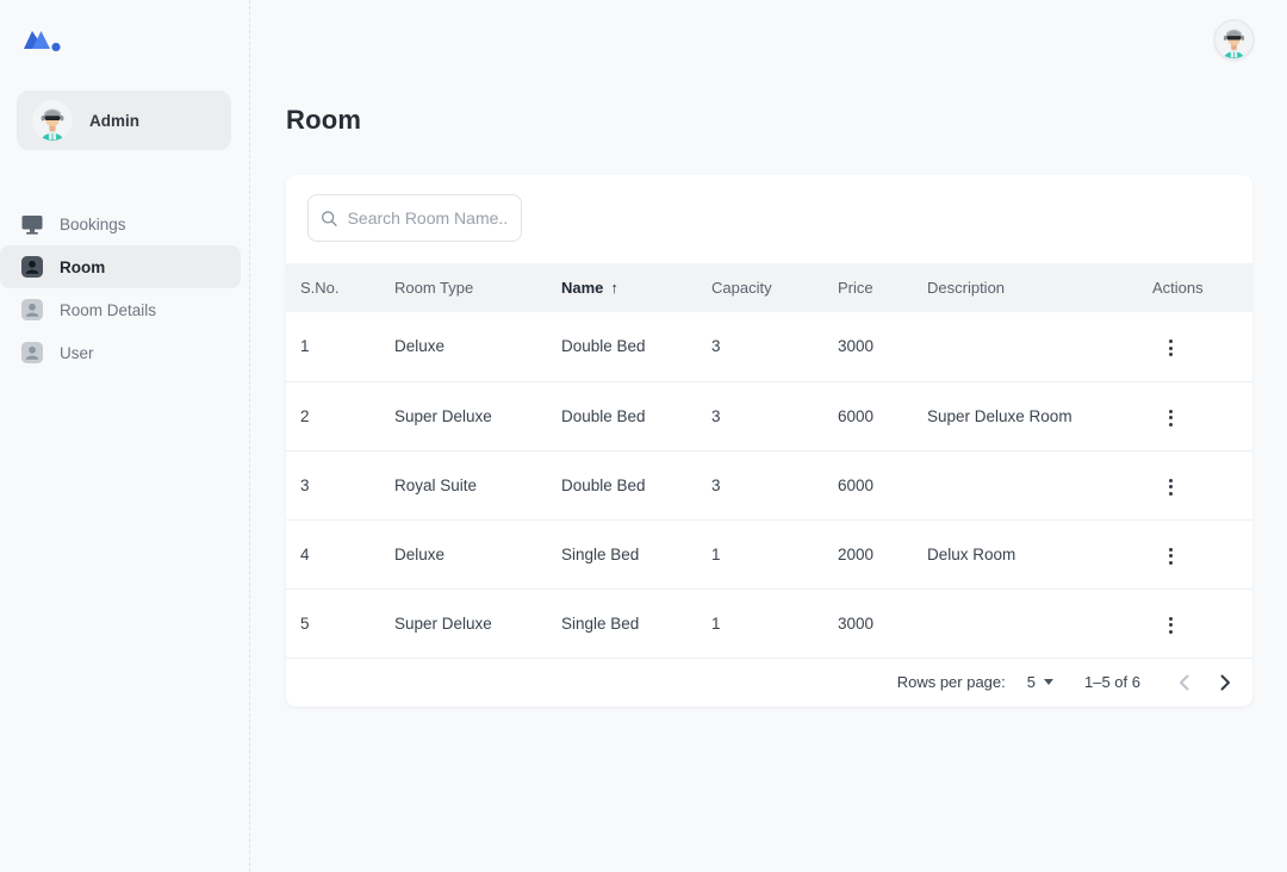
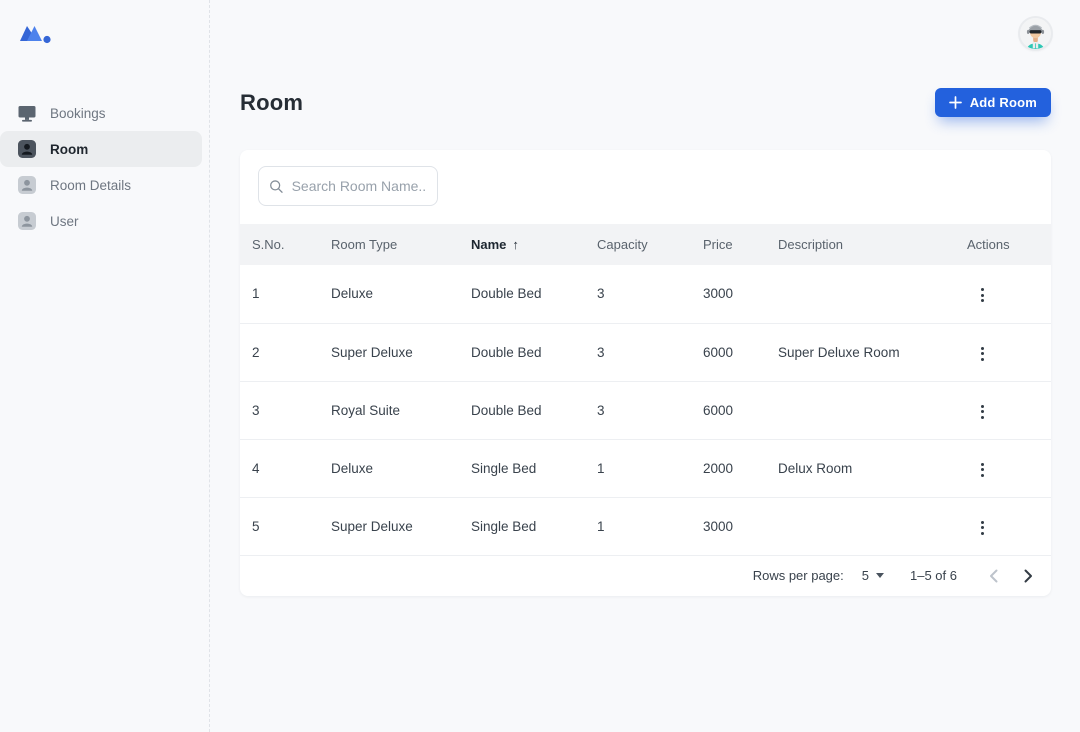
- Admin
  Bookings
  Room
  Room Details
  User
  Room
+ Add Room
  Search Room Name..
  S.No.	Room Type	Name ↑	Capacity	Price	Description	Actions
  1	Deluxe	Double Bed	3	3000
  2	Super Deluxe	Double Bed	3	6000	Super Deluxe Room
  3	Royal Suite	Double Bed	3	6000
  4	Deluxe	Single Bed	1	2000	Delux Room
  5	Super Deluxe	Single Bed	1	3000
  Rows per page:
  5
  1–5 of 6
